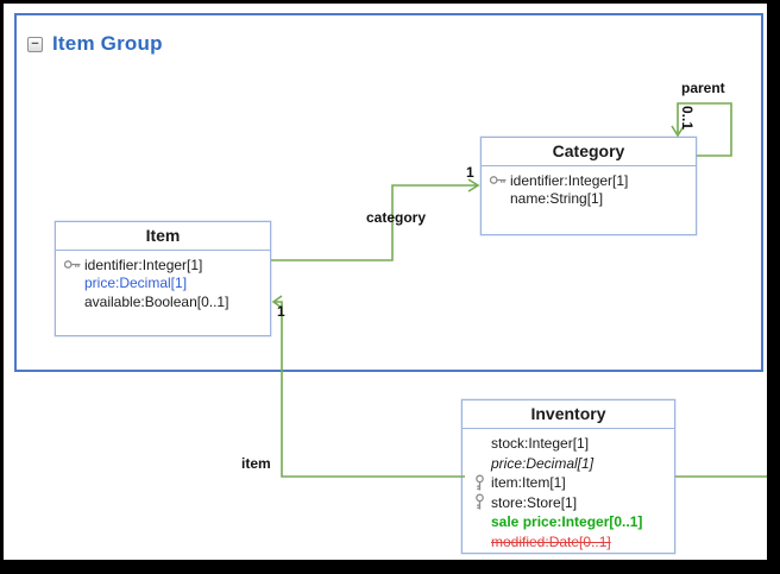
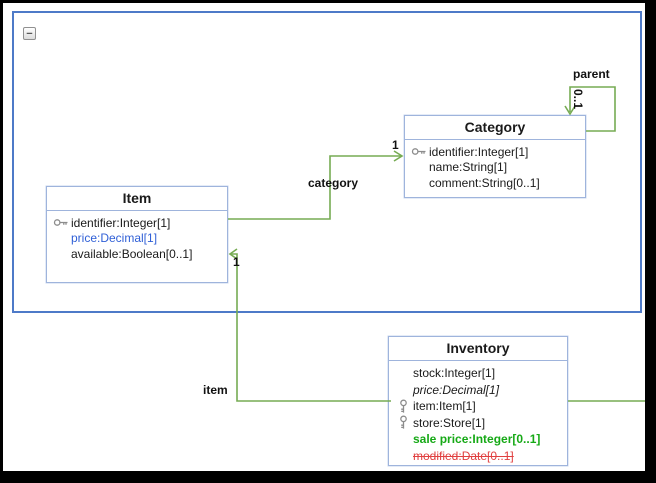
  −
- Item Group
  Category
  identifier:Integer[1]
  name:String[1]
+ comment:String[0..1]
  Item
  identifier:Integer[1]
  price:Decimal[1]
  available:Boolean[0..1]
  Inventory
  stock:Integer[1]
  price:Decimal[1]
  item:Item[1]
  store:Store[1]
  sale price:Integer[0..1]
  modified:Date[0..1]
  category
  1
  parent
  item
  1
